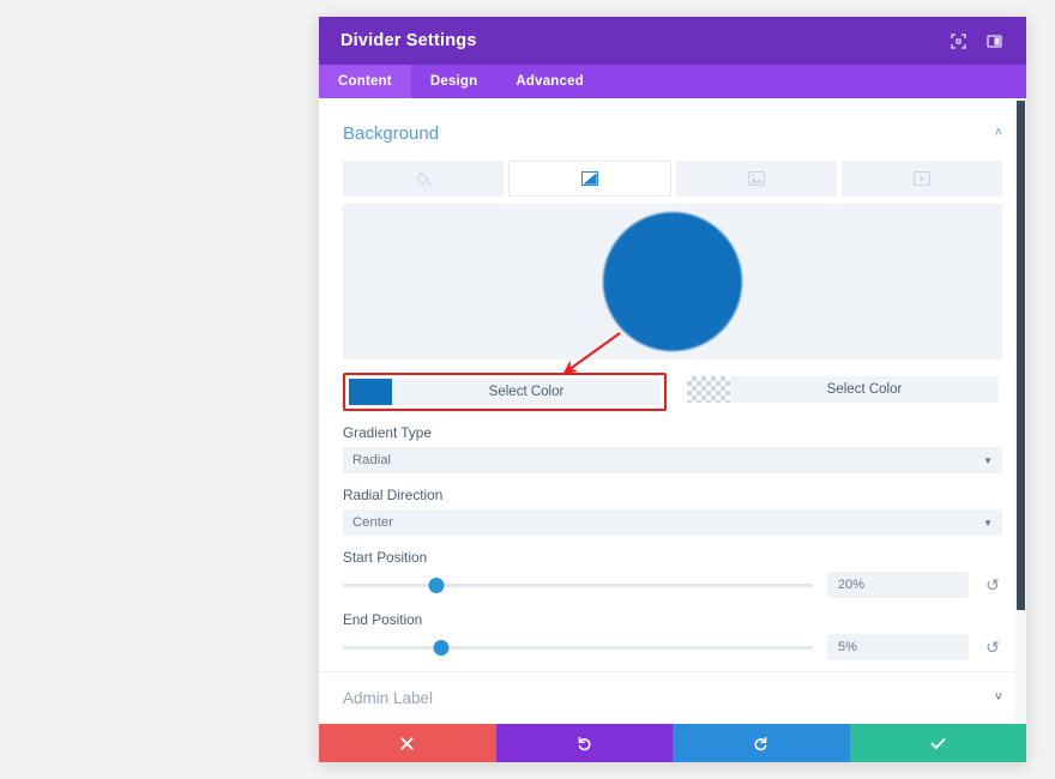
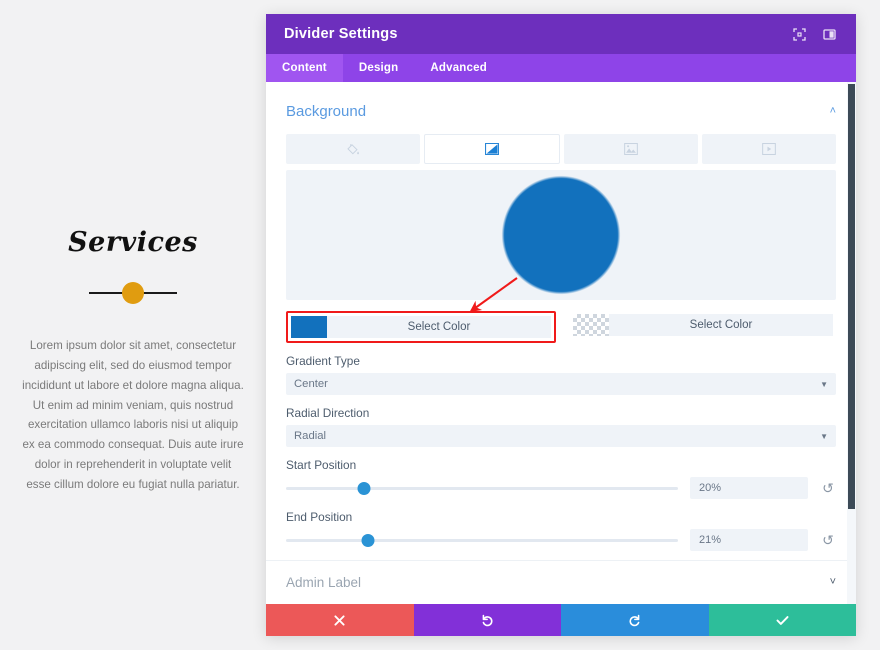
+ Services
+ Lorem ipsum dolor sit amet, consectetur adipiscing elit, sed do eiusmod tempor incididunt ut labore et dolore magna aliqua. Ut enim ad minim veniam, quis nostrud exercitation ullamco laboris nisi ut aliquip ex ea commodo consequat. Duis aute irure dolor in reprehenderit in voluptate velit esse cillum dolore eu fugiat nulla pariatur.
  Divider Settings
  Content
  Design
  Advanced
  Background
  ˄
  Select Color
  Select Color
  Gradient Type
- Radial
+ Center
  ▼
  Radial Direction
- Center
+ Radial
  ▼
  Start Position
  20%
  ↺
  End Position
- 5%
+ 21%
  ↺
  Admin Label
  ˅
